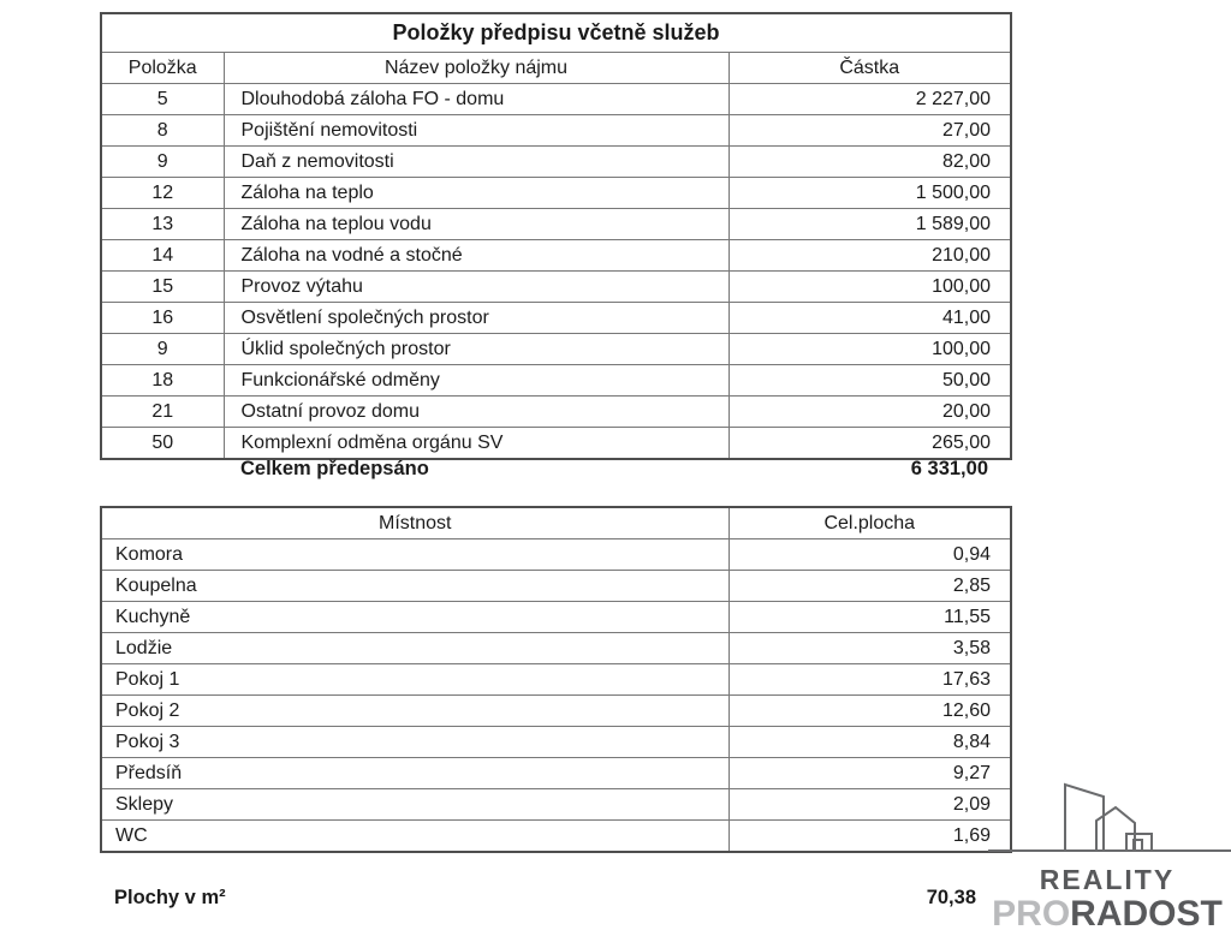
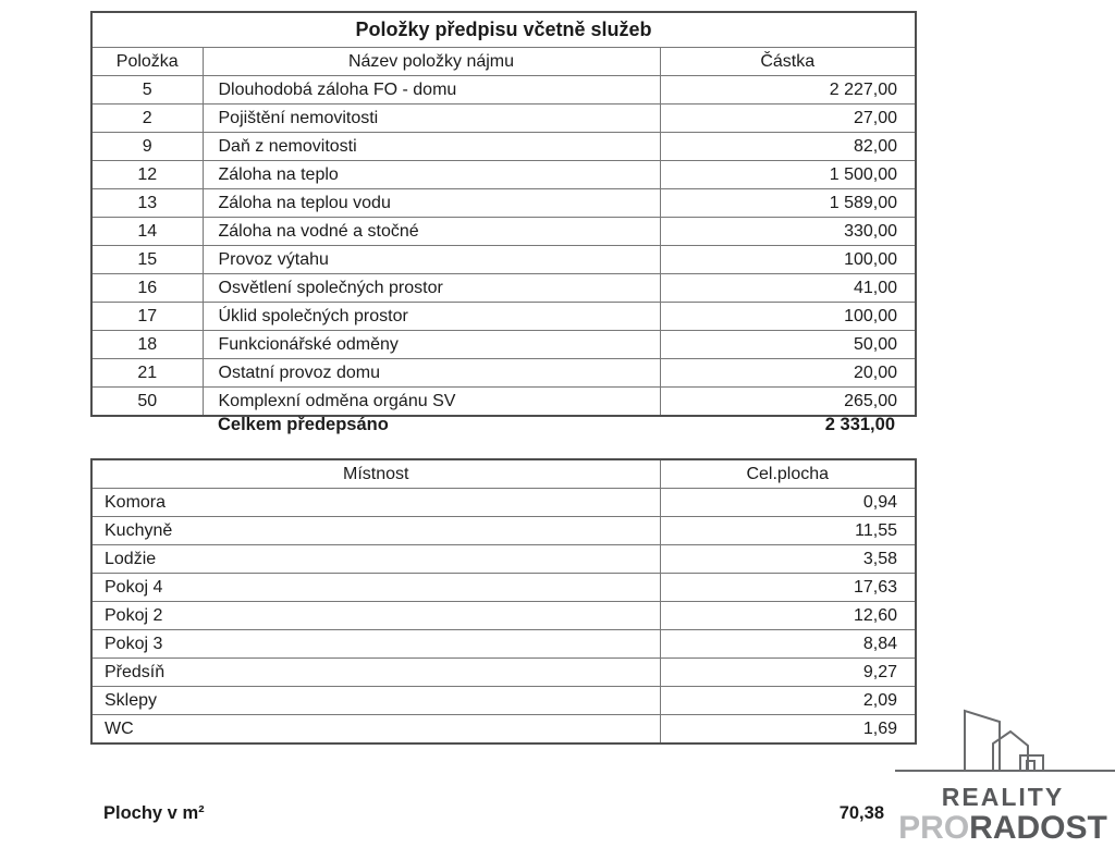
  Položky předpisu včetně služeb
  Položka	Název položky nájmu	Částka
  5	Dlouhodobá záloha FO - domu	2 227,00
- 8	Pojištění nemovitosti	27,00
+ 2	Pojištění nemovitosti	27,00
  9	Daň z nemovitosti	82,00
  12	Záloha na teplo	1 500,00
  13	Záloha na teplou vodu	1 589,00
- 14	Záloha na vodné a stočné	210,00
+ 14	Záloha na vodné a stočné	330,00
  15	Provoz výtahu	100,00
  16	Osvětlení společných prostor	41,00
- 9	Úklid společných prostor	100,00
+ 17	Úklid společných prostor	100,00
  18	Funkcionářské odměny	50,00
  21	Ostatní provoz domu	20,00
  50	Komplexní odměna orgánu SV	265,00
  Celkem předepsáno
- 6 331,00
+ 2 331,00
  Místnost	Cel.plocha
  Komora	0,94
- Koupelna	2,85
  Kuchyně	11,55
  Lodžie	3,58
- Pokoj 1	17,63
+ Pokoj 4	17,63
  Pokoj 2	12,60
  Pokoj 3	8,84
  Předsíň	9,27
  Sklepy	2,09
  WC	1,69
  Plochy v m²
  70,38
  REALITY
  PRORADOST
